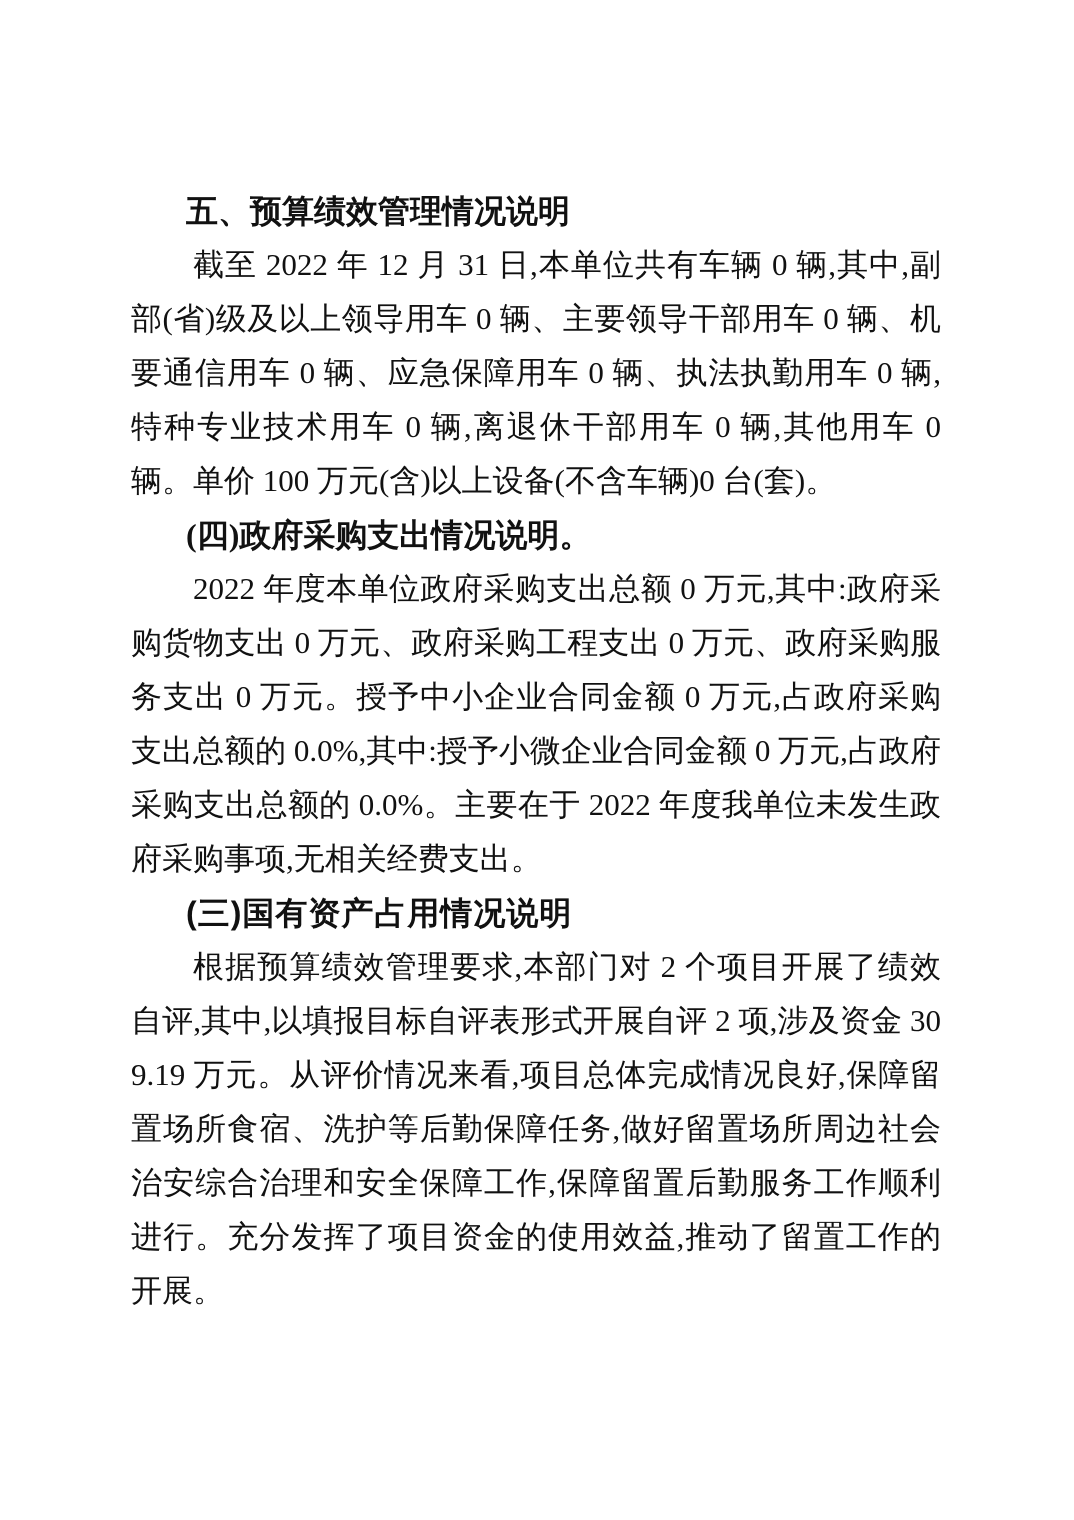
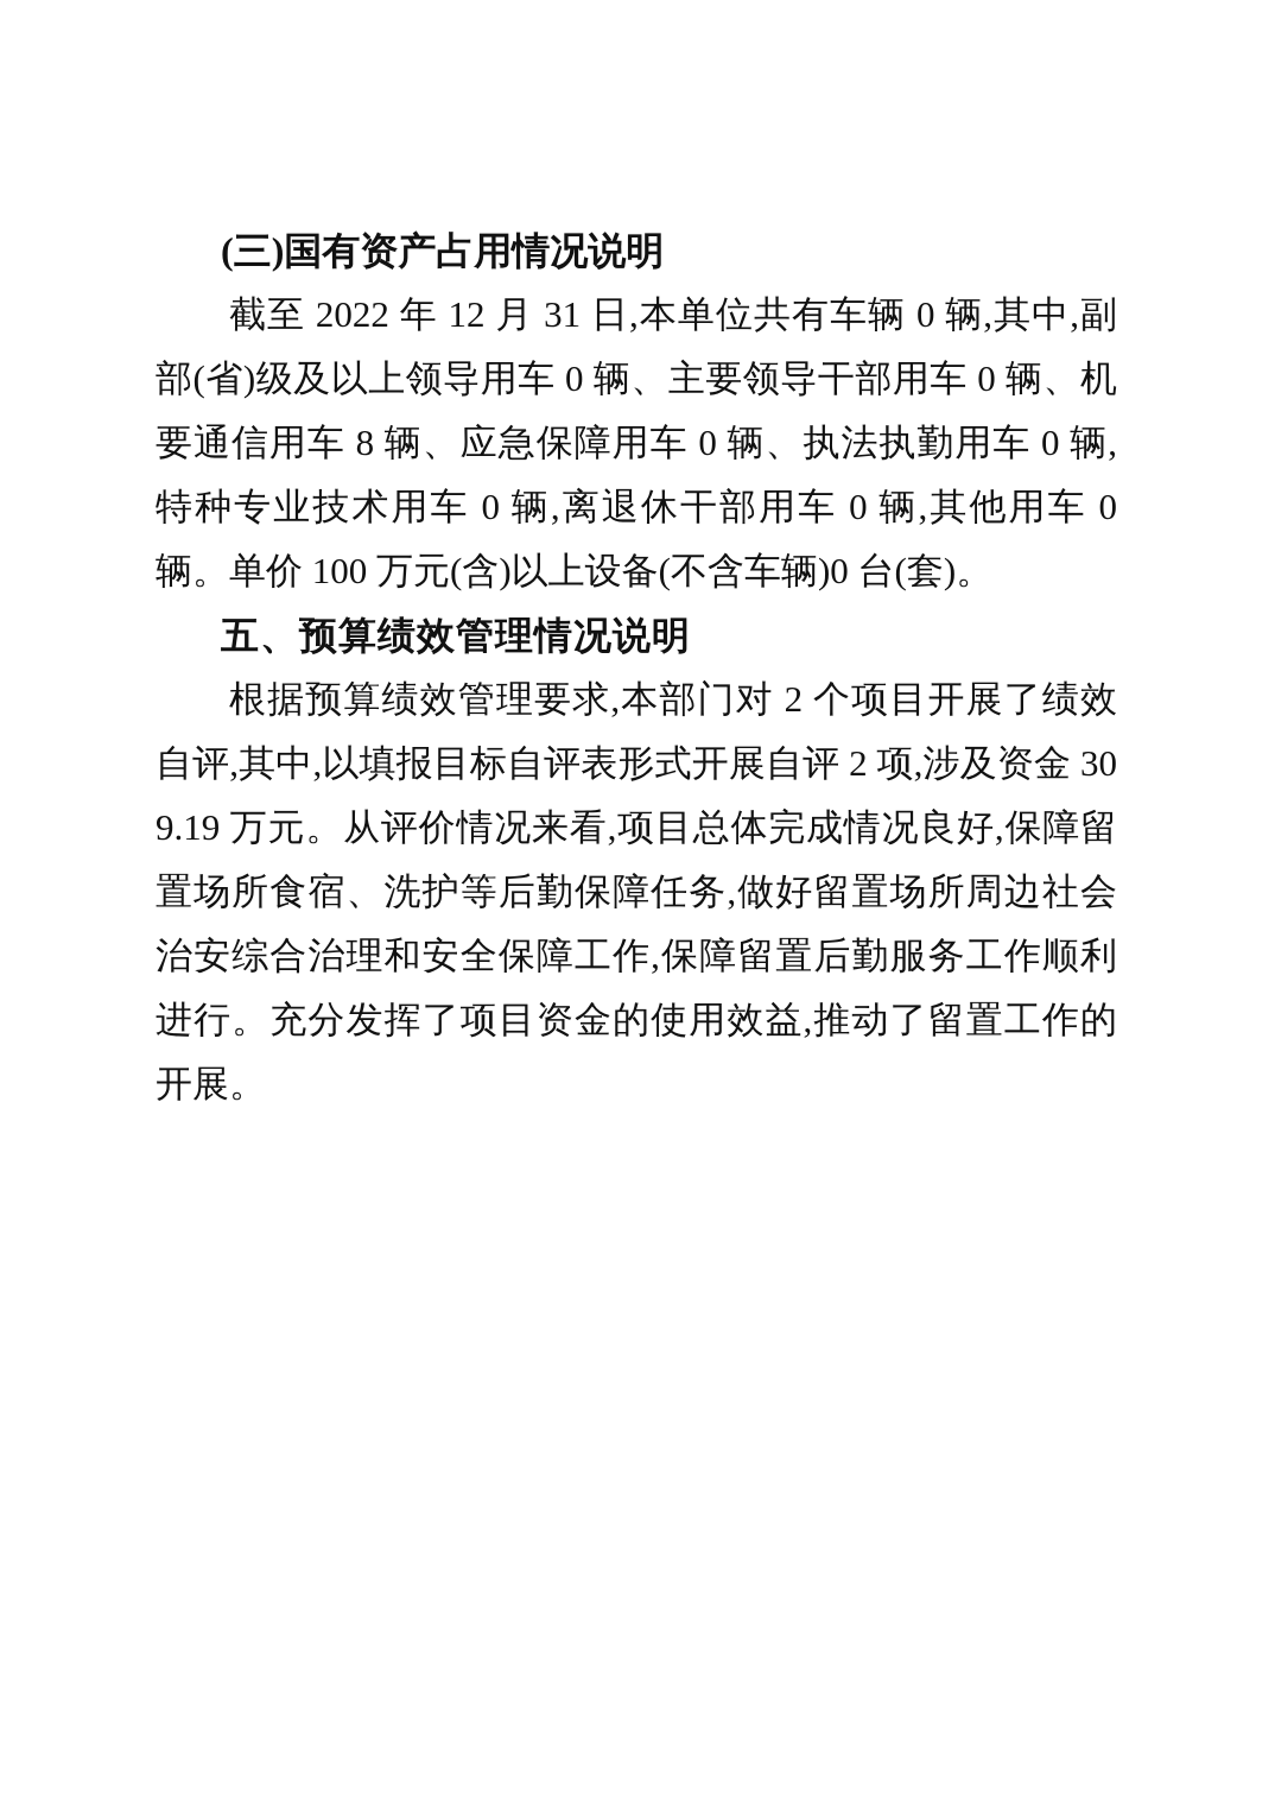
- 五、预算绩效管理情况说明
+ (三)国有资产占用情况说明
- 截至 2022 年 12 月 31 日,本单位共有车辆 0 辆,其中,副部(省)级及以上领导用车 0 辆、主要领导干部用车 0 辆、机要通信用车 0 辆、应急保障用车 0 辆、执法执勤用车 0 辆,特种专业技术用车 0 辆,离退休干部用车 0 辆,其他用车 0 辆。单价 100 万元(含)以上设备(不含车辆)0 台(套)。
+ 截至 2022 年 12 月 31 日,本单位共有车辆 0 辆,其中,副部(省)级及以上领导用车 0 辆、主要领导干部用车 0 辆、机要通信用车 8 辆、应急保障用车 0 辆、执法执勤用车 0 辆,特种专业技术用车 0 辆,离退休干部用车 0 辆,其他用车 0 辆。单价 100 万元(含)以上设备(不含车辆)0 台(套)。
- (四)政府采购支出情况说明。
- 2022 年度本单位政府采购支出总额 0 万元,其中:政府采购货物支出 0 万元、政府采购工程支出 0 万元、政府采购服务支出 0 万元。授予中小企业合同金额 0 万元,占政府采购支出总额的 0.0%,其中:授予小微企业合同金额 0 万元,占政府采购支出总额的 0.0%。主要在于 2022 年度我单位未发生政府采购事项,无相关经费支出。
- (三)国有资产占用情况说明
+ 五、预算绩效管理情况说明
  根据预算绩效管理要求,本部门对 2 个项目开展了绩效自评,其中,以填报目标自评表形式开展自评 2 项,涉及资金 309.19 万元。从评价情况来看,项目总体完成情况良好,保障留置场所食宿、洗护等后勤保障任务,做好留置场所周边社会治安综合治理和安全保障工作,保障留置后勤服务工作顺利进行。充分发挥了项目资金的使用效益,推动了留置工作的开展。
